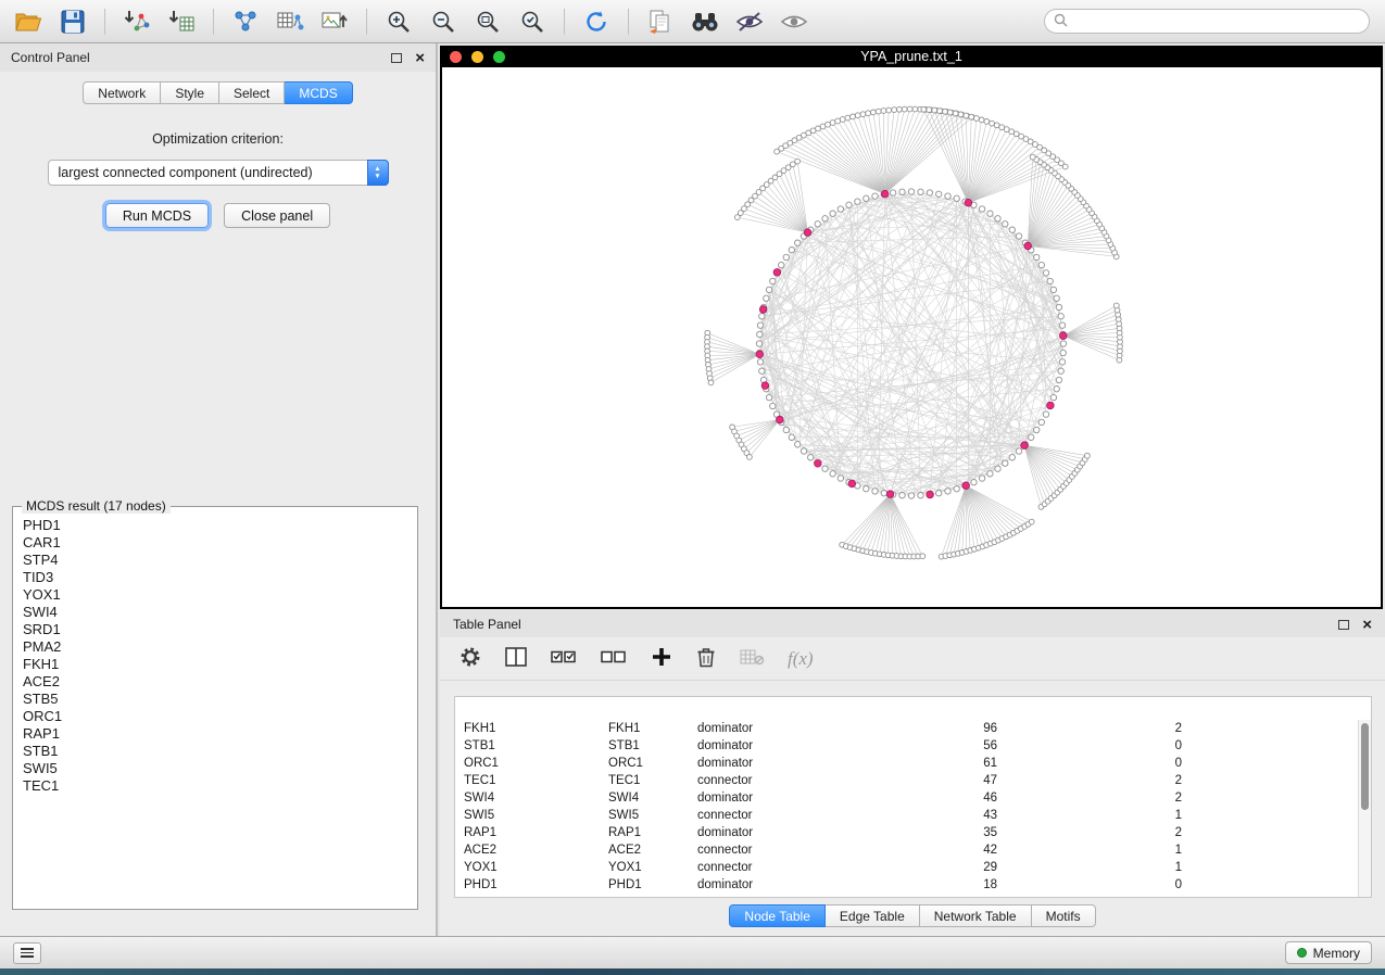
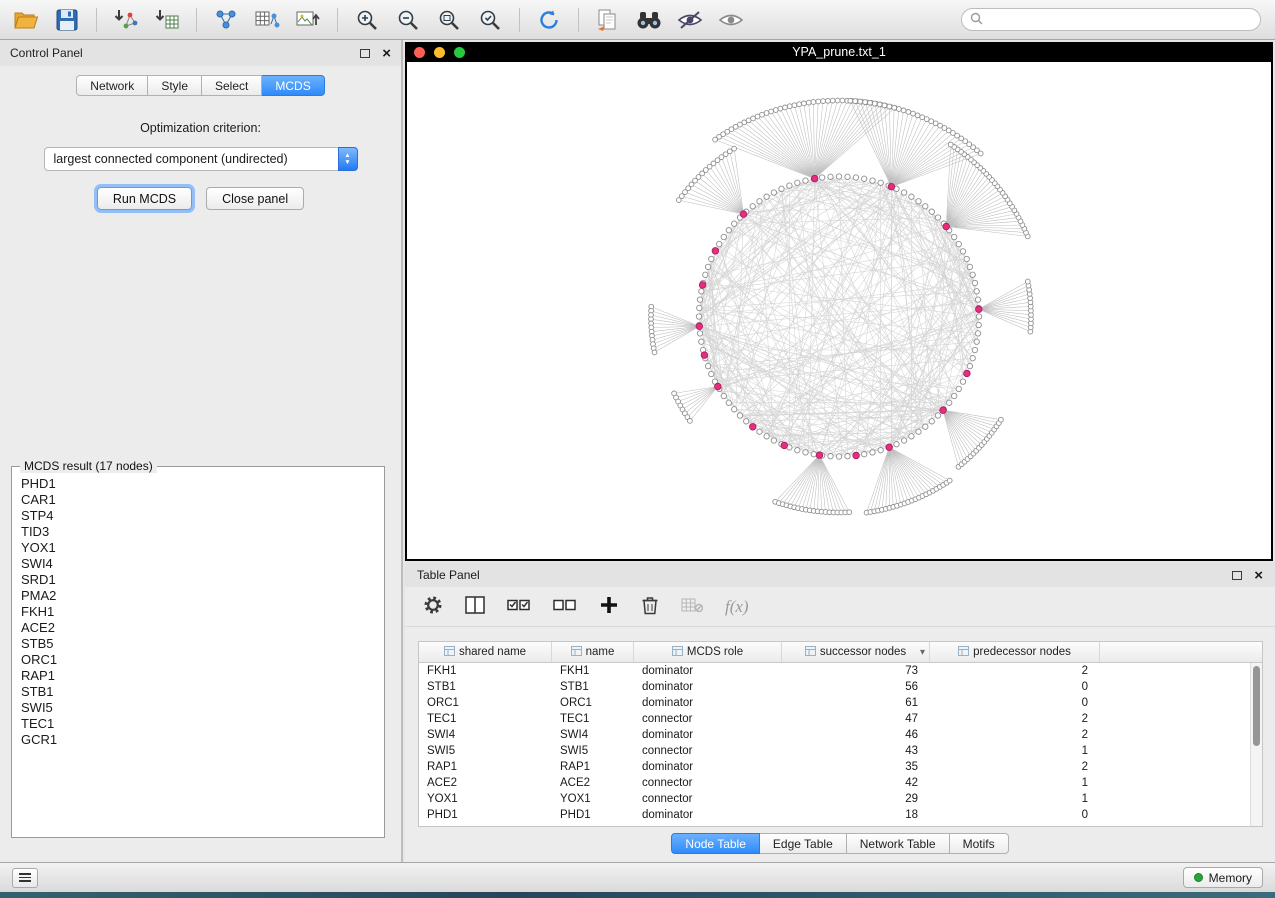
  Control Panel
  ×
  Network
  Style
  Select
  MCDS
  Optimization criterion:
  largest connected component (undirected)
  Run MCDS
  Close panel
  MCDS result (17 nodes)
  PHD1
  CAR1
  STP4
  TID3
  YOX1
  SWI4
  SRD1
  PMA2
  FKH1
  ACE2
  STB5
  ORC1
  RAP1
  STB1
  SWI5
  TEC1
+ GCR1
  YPA_prune.txt_1
  Table Panel
  ×
  f(x)
+ shared name
+ name
+ MCDS role
+ successor nodes
+ ▾
+ predecessor nodes
  FKH1
  FKH1
  dominator
- 96
+ 73
  2
  STB1
  STB1
  dominator
  56
  0
  ORC1
  ORC1
  dominator
  61
  0
  TEC1
  TEC1
  connector
  47
  2
  SWI4
  SWI4
  dominator
  46
  2
  SWI5
  SWI5
  connector
  43
  1
  RAP1
  RAP1
  dominator
  35
  2
  ACE2
  ACE2
  connector
  42
  1
  YOX1
  YOX1
  connector
  29
  1
  PHD1
  PHD1
  dominator
  18
  0
  Node Table
  Edge Table
  Network Table
  Motifs
  Memory
